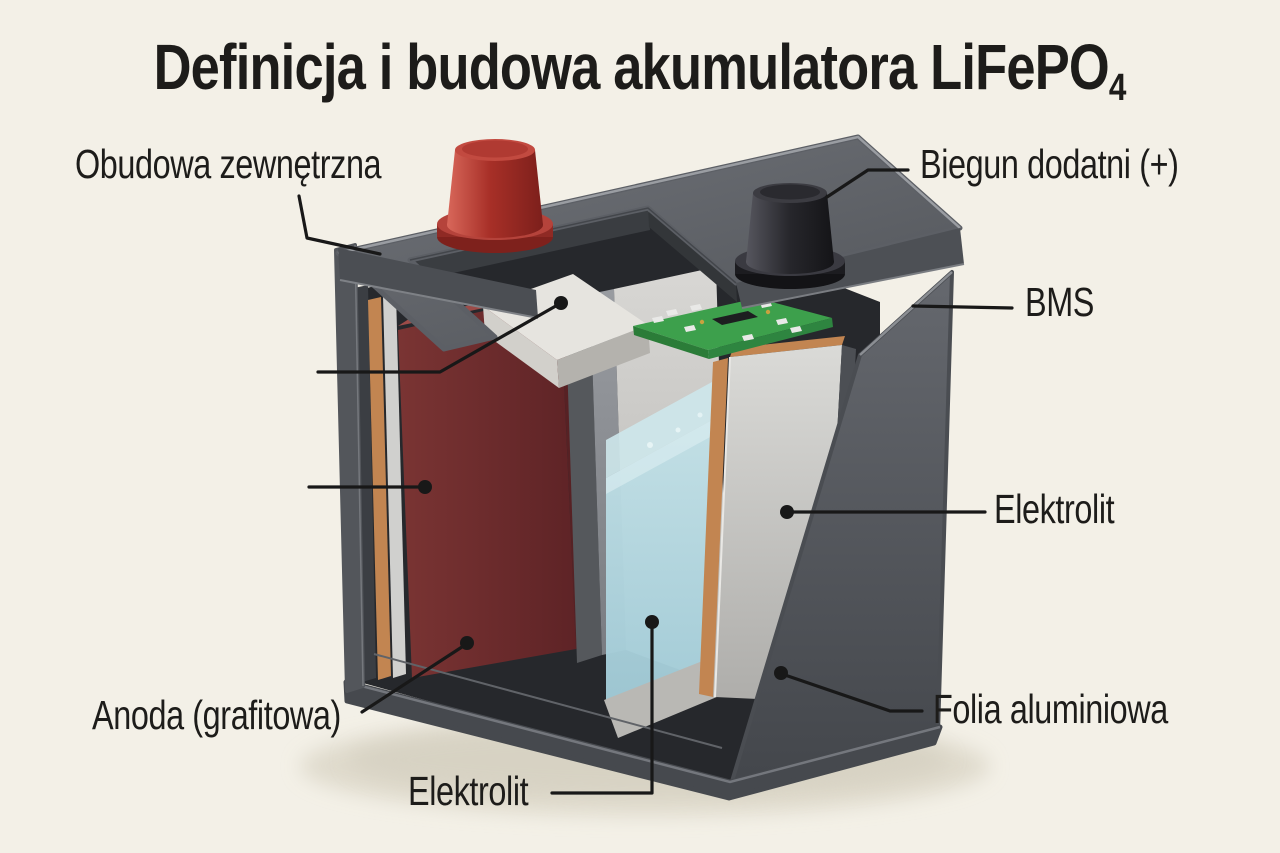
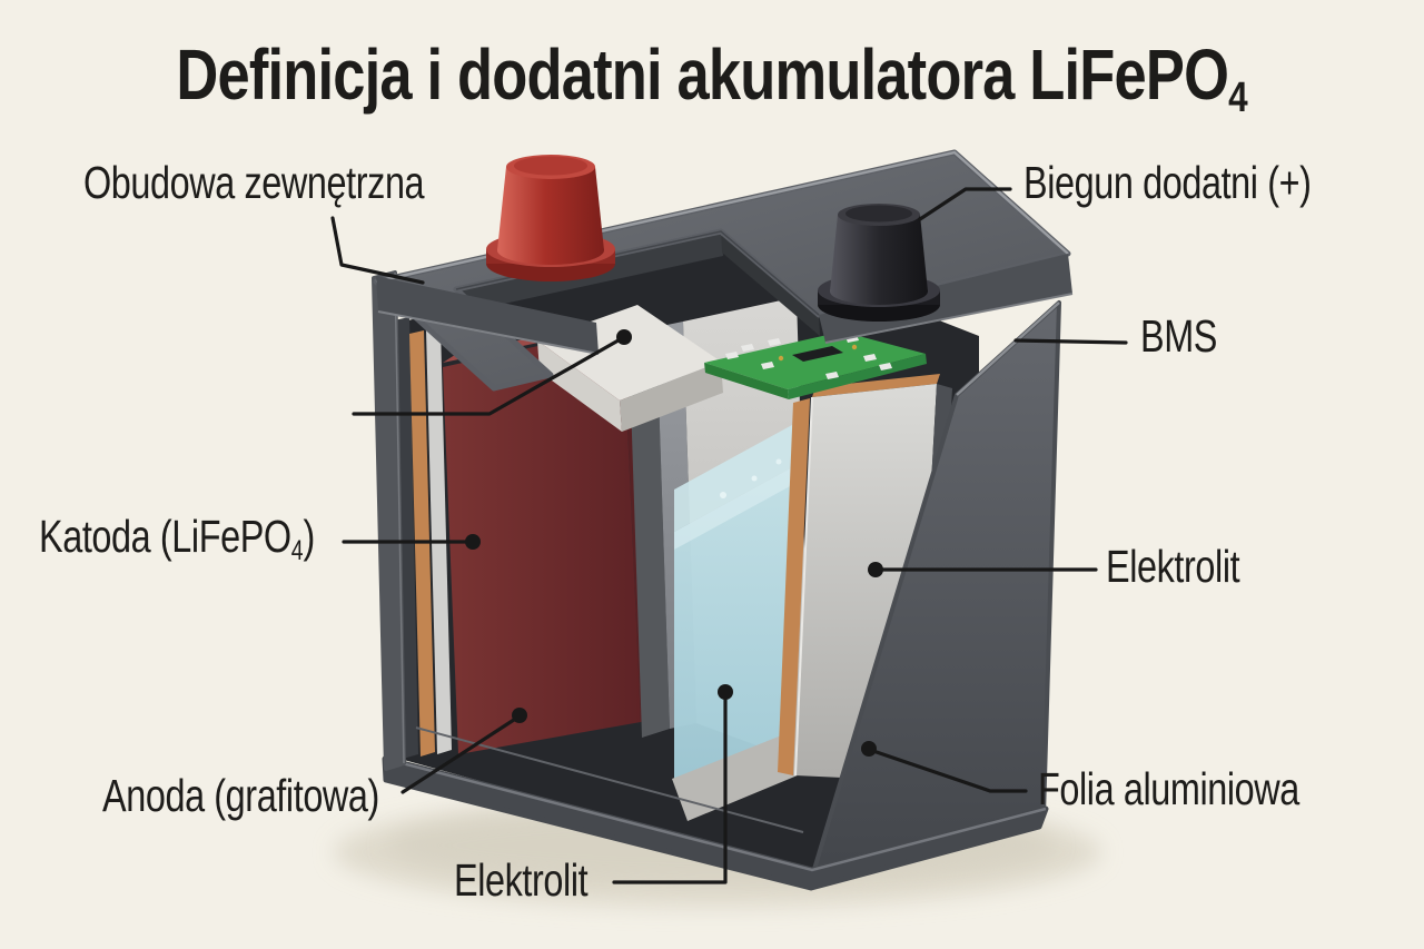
- Definicja i budowa akumulatora LiFePO4
+ Definicja i dodatni akumulatora LiFePO4
  Obudowa zewnętrzna
  Biegun dodatni (+)
  BMS
+ Katoda (LiFePO4)
  Elektrolit
  Anoda (grafitowa)
  Folia aluminiowa
  Elektrolit
